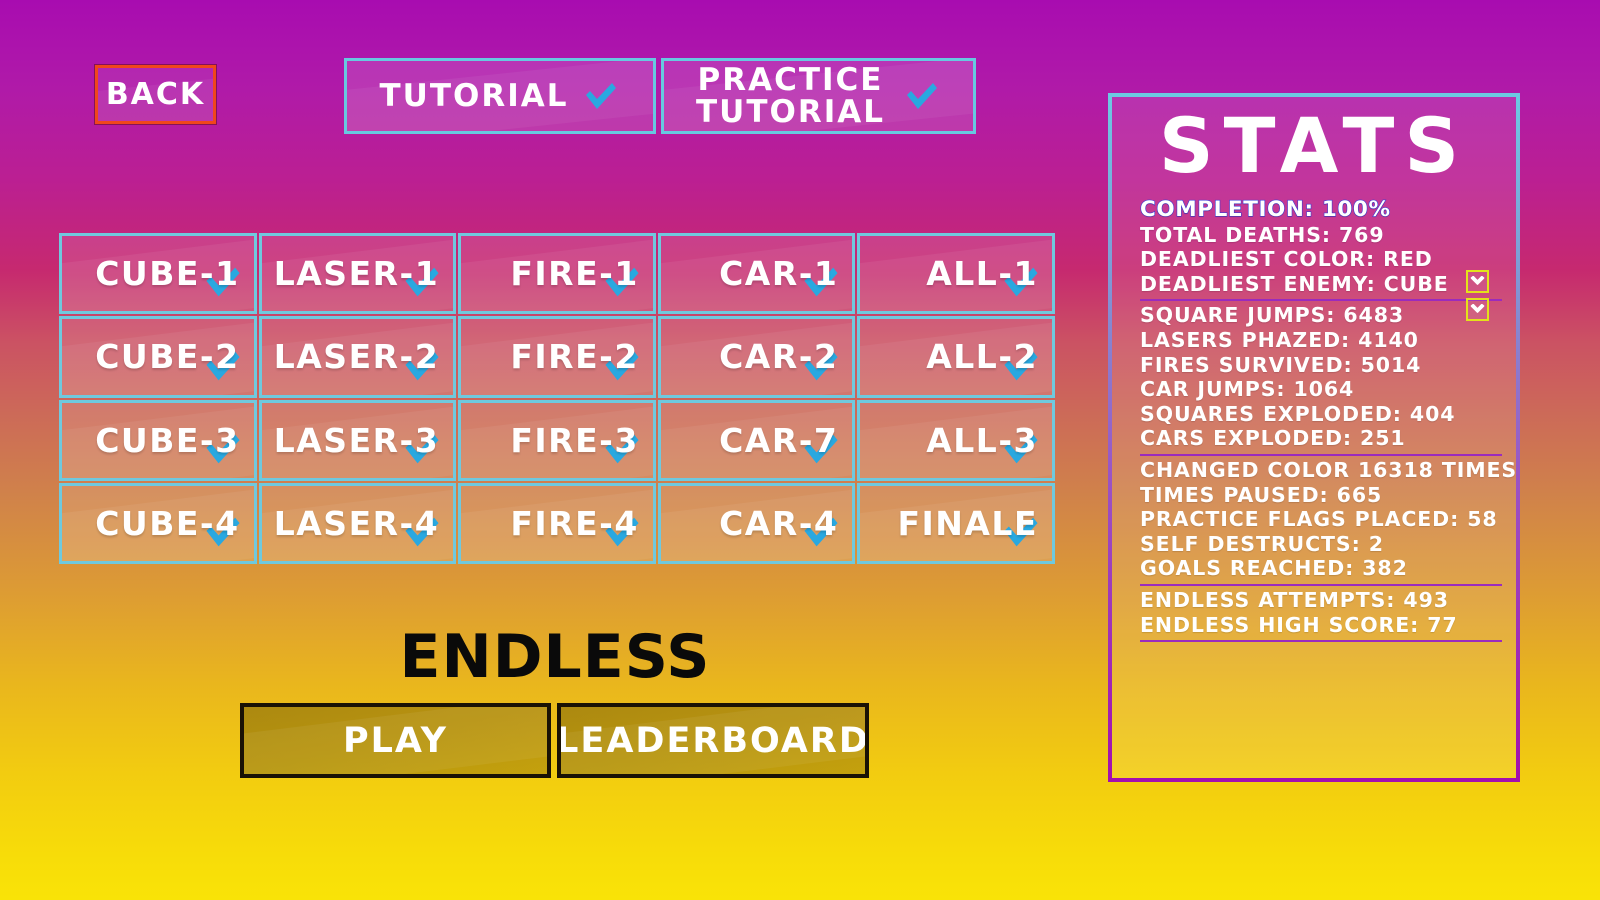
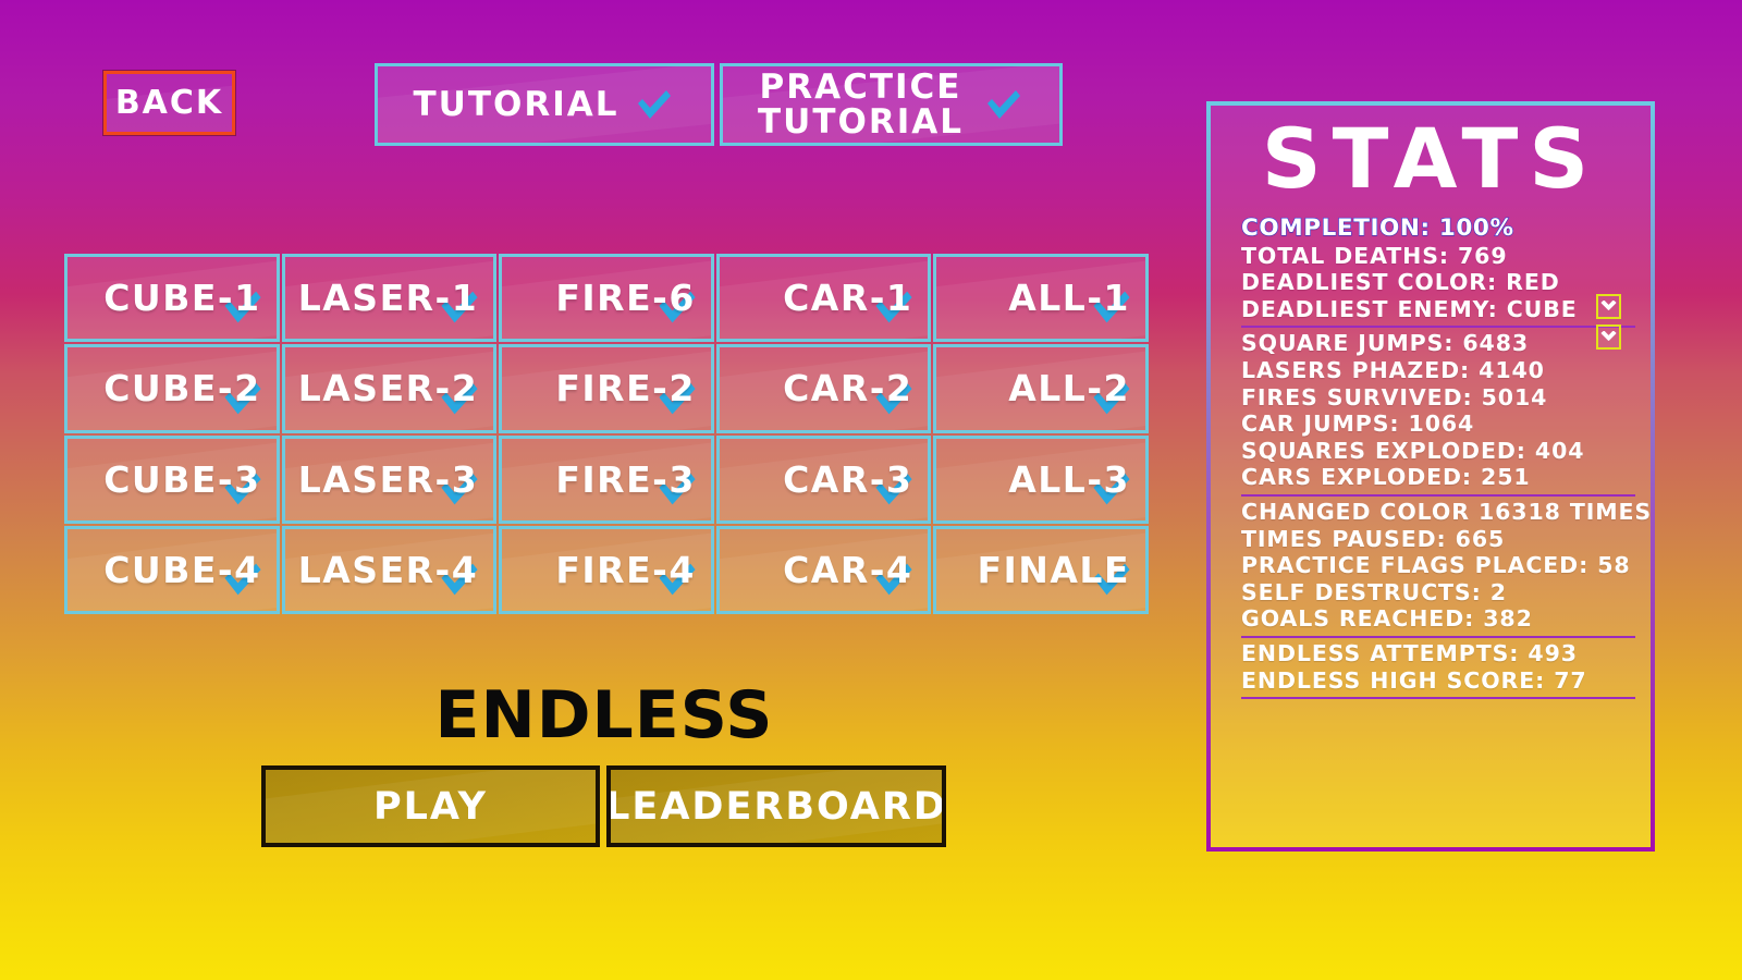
  BACK
  TUTORIAL
  PRACTICE
  TUTORIAL
  CUBE-1
  LASER-1
- FIRE-1
+ FIRE-6
  CAR-1
  ALL-1
  CUBE-2
  LASER-2
  FIRE-2
  CAR-2
  ALL-2
  CUBE-3
  LASER-3
  FIRE-3
- CAR-7
+ CAR-3
  ALL-3
  CUBE-4
  LASER-4
  FIRE-4
  CAR-4
  FINALE
  ENDLESS
  PLAY
  LEADERBOARD
  STATS
  COMPLETION: 100%
  TOTAL DEATHS: 769
  DEADLIEST COLOR: RED
  DEADLIEST ENEMY: CUBE
  SQUARE JUMPS: 6483
  LASERS PHAZED: 4140
  FIRES SURVIVED: 5014
  CAR JUMPS: 1064
  SQUARES EXPLODED: 404
  CARS EXPLODED: 251
  CHANGED COLOR 16318 TIMES
  TIMES PAUSED: 665
  PRACTICE FLAGS PLACED: 58
  SELF DESTRUCTS: 2
  GOALS REACHED: 382
  ENDLESS ATTEMPTS: 493
  ENDLESS HIGH SCORE: 77
